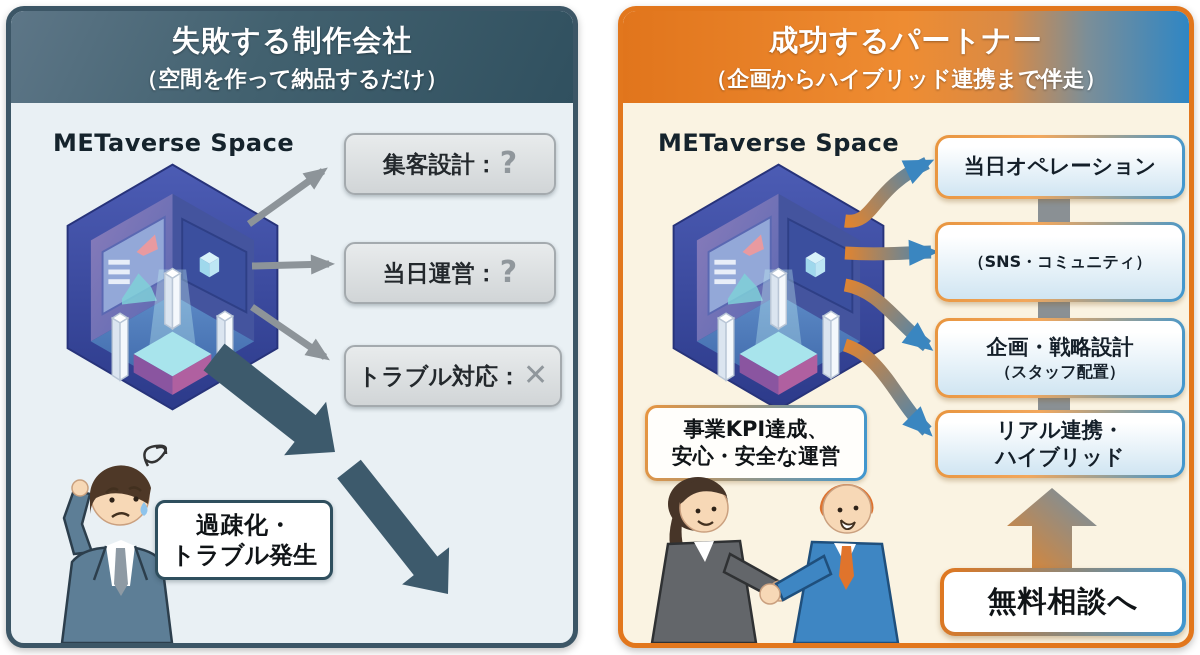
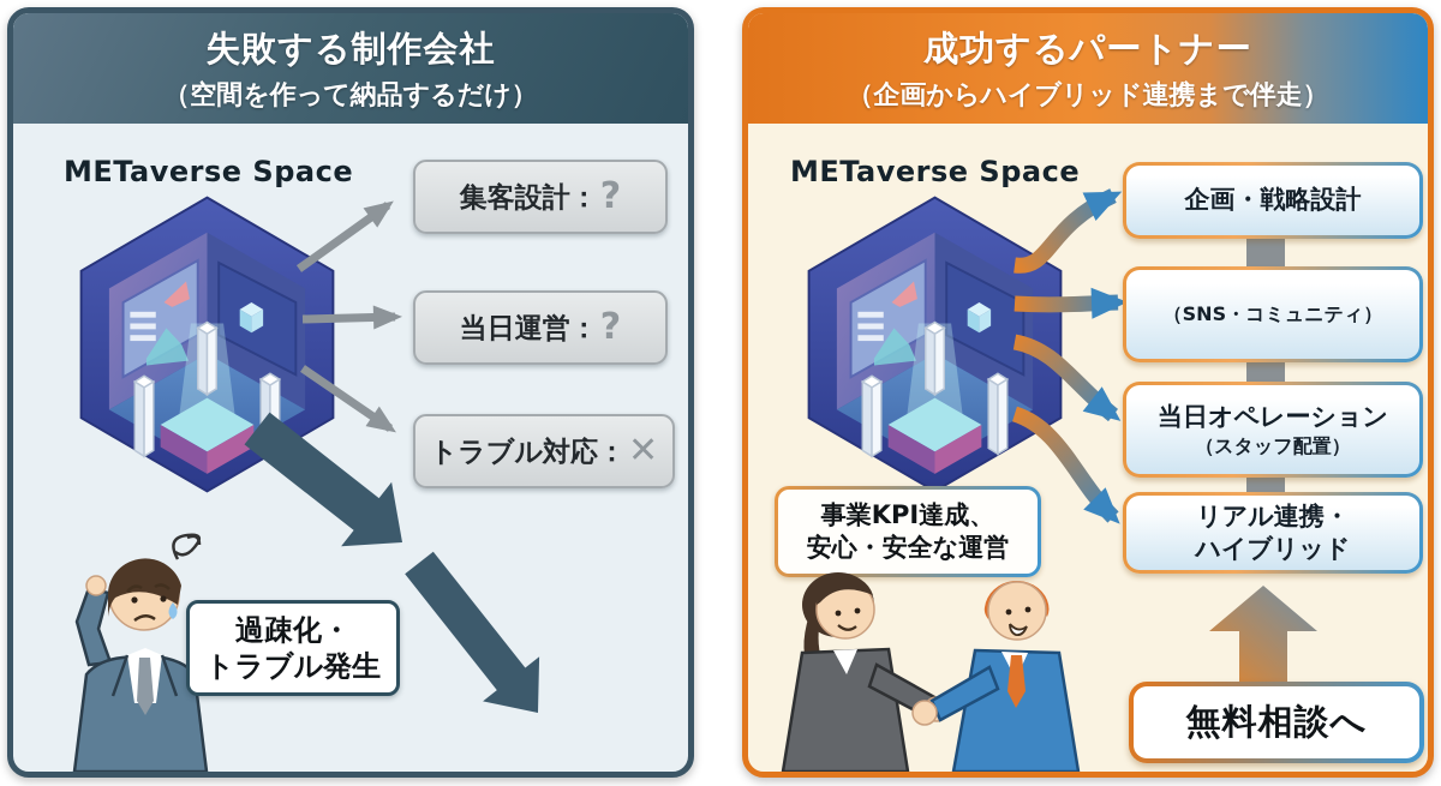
  失敗する制作会社
  （空間を作って納品するだけ）
  METaverse Space
  集客設計：
  ?
  当日運営：
  ?
  トラブル対応：
  ✕
  過疎化・
  トラブル発生
  成功するパートナー
  （企画からハイブリッド連携まで伴走）
  METaverse Space
- 当日オペレーション
+ 企画・戦略設計
  （SNS・コミュニティ）
- 企画・戦略設計
+ 当日オペレーション
  （スタッフ配置）
  リアル連携・
  ハイブリッド
  事業KPI達成、
  安心・安全な運営
  無料相談へ
